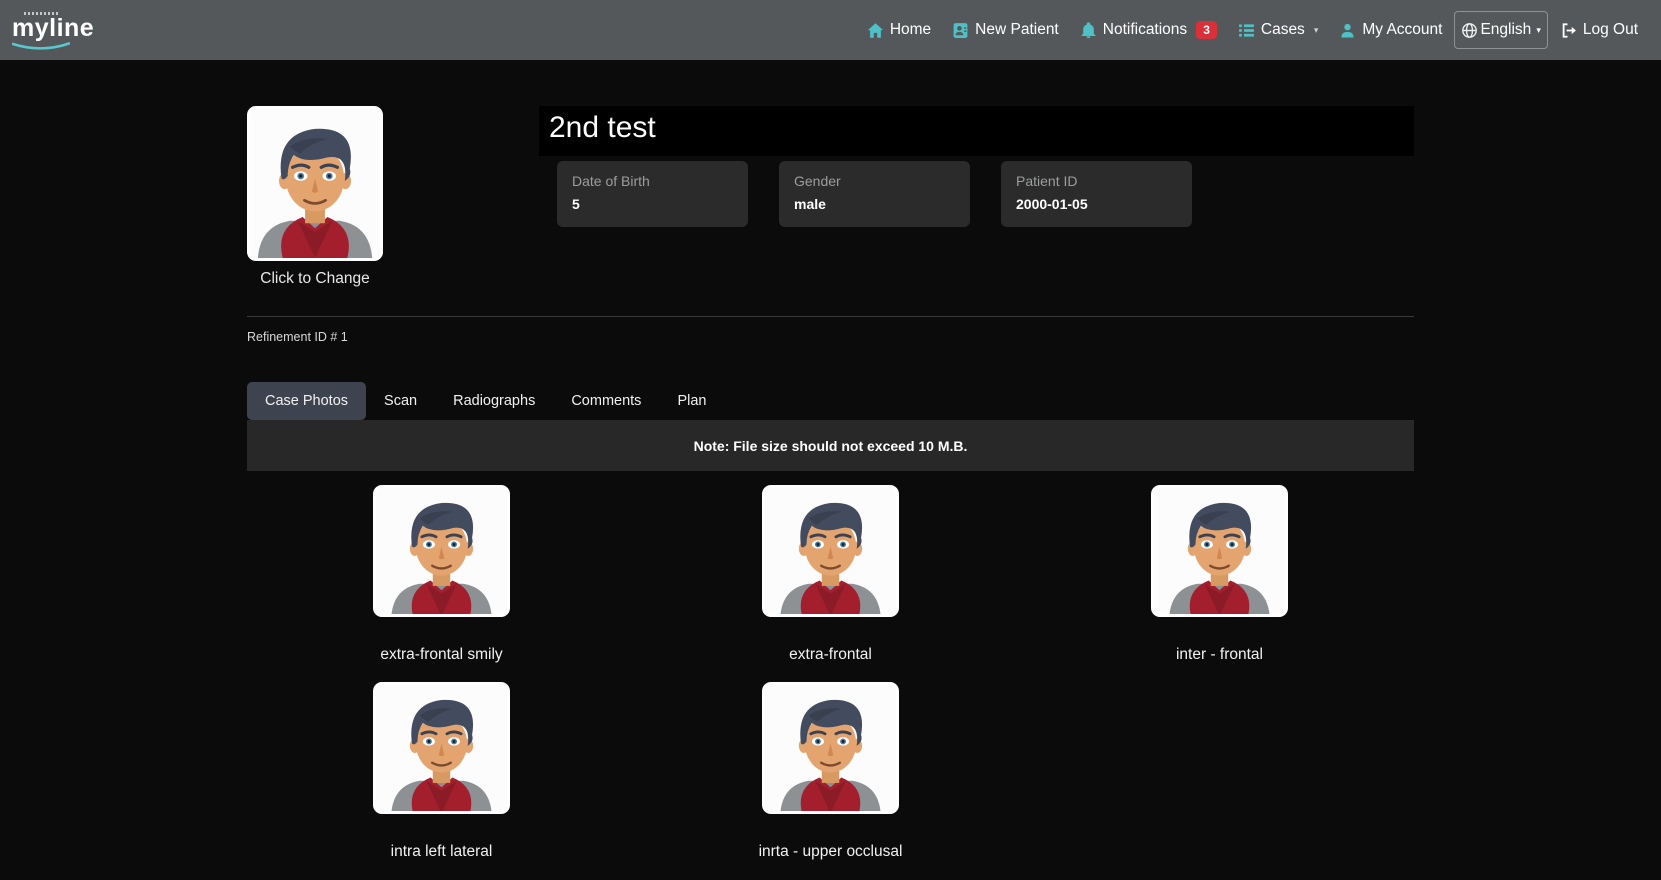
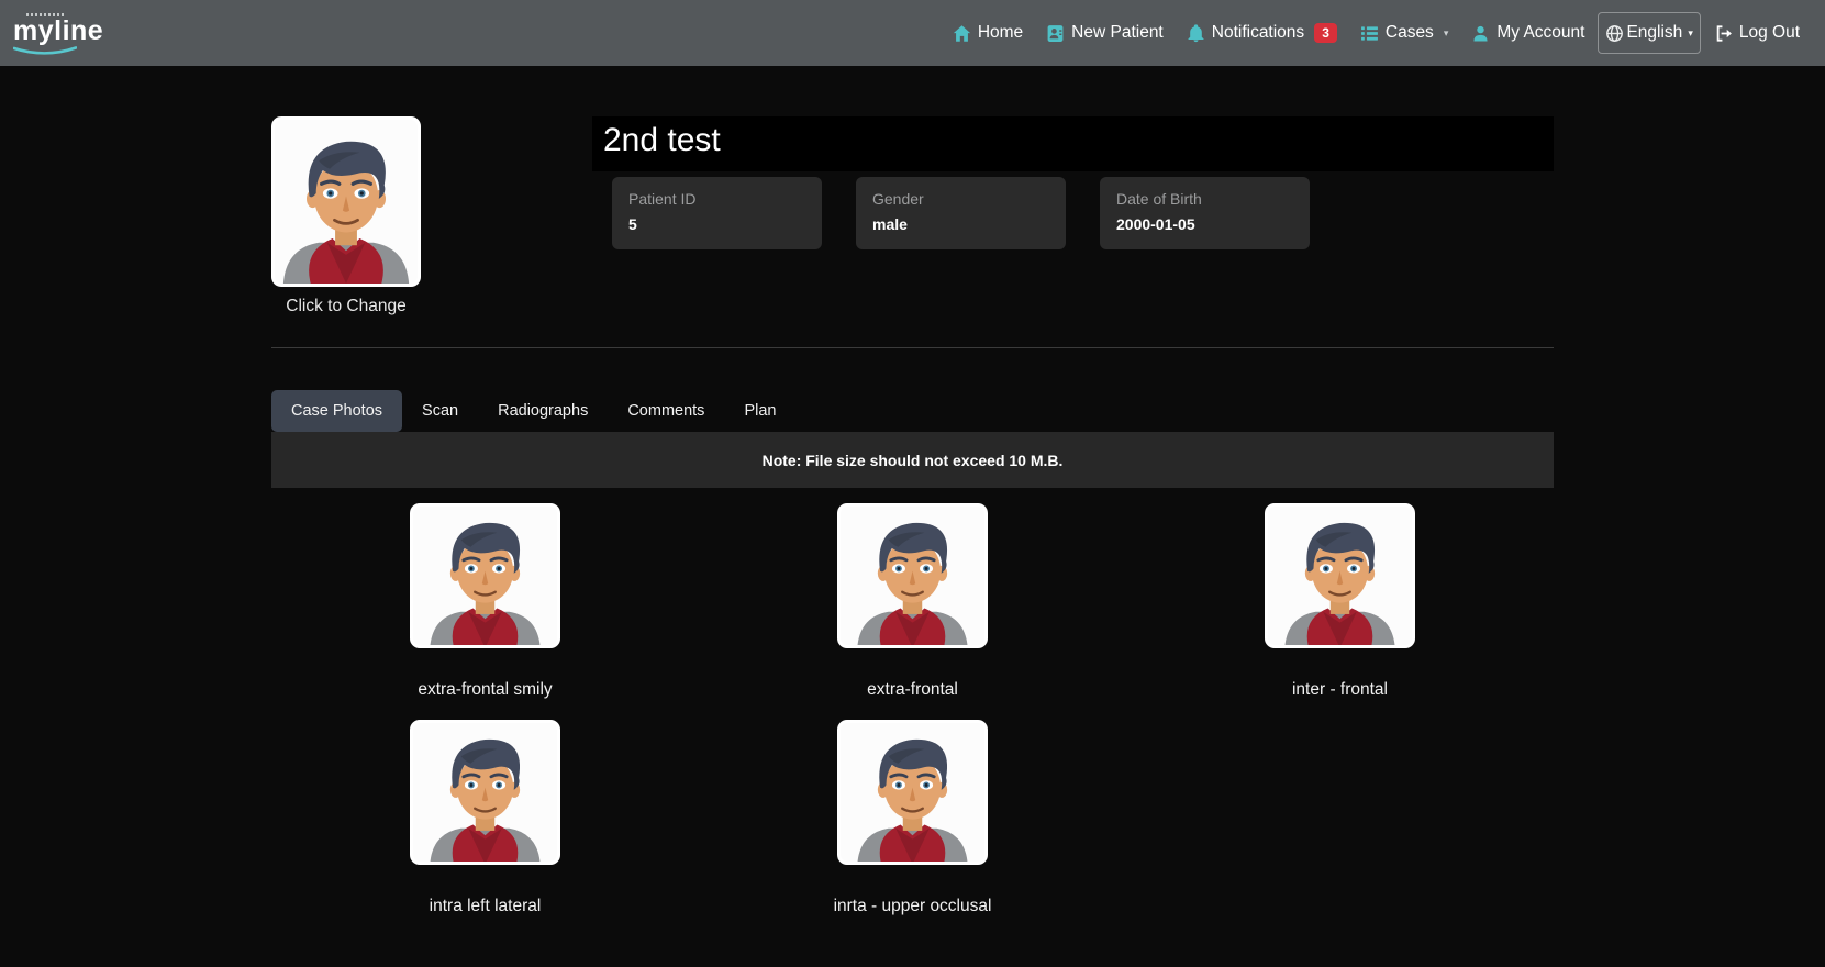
  myline
  Home
  New Patient
  Notifications
  3
  Cases
  ▾
  My Account
  English
  ▾
  Log Out
  Click to Change
  2nd test
- Date of Birth
+ Patient ID
  5
  Gender
  male
- Patient ID
+ Date of Birth
  2000-01-05
- Refinement ID # 1
  Case Photos
  Scan
  Radiographs
  Comments
  Plan
  Note: File size should not exceed 10 M.B.
  extra-frontal smily
  extra-frontal
  inter - frontal
  intra left lateral
  inrta - upper occlusal
